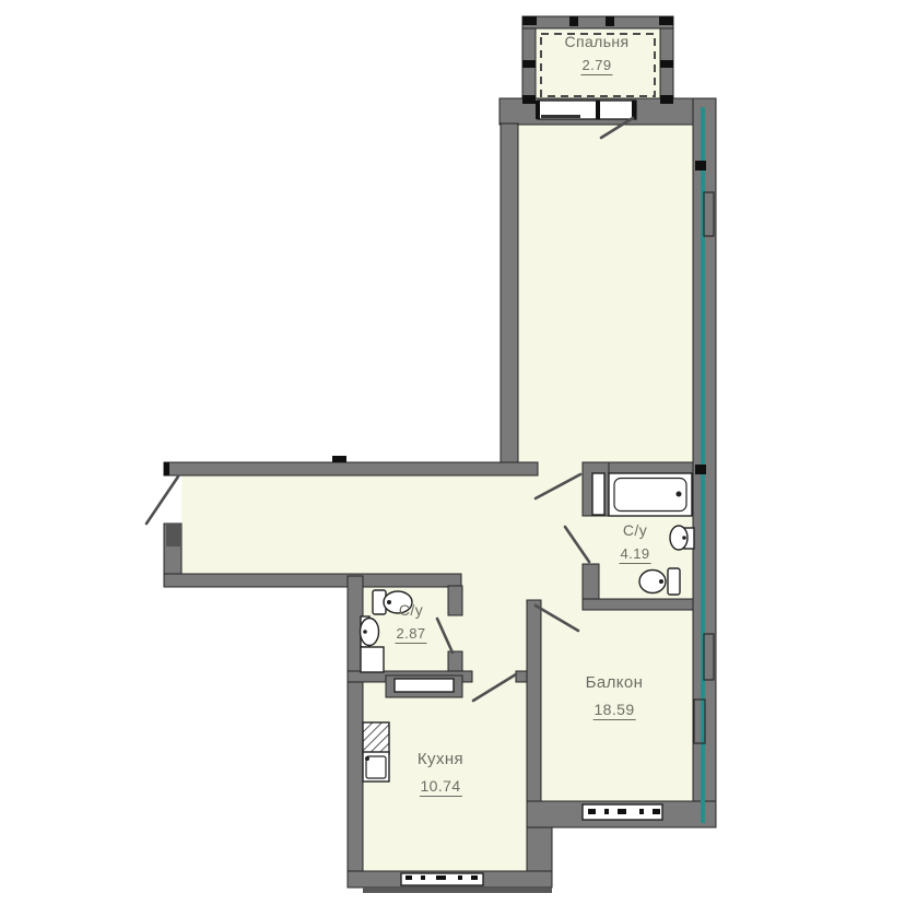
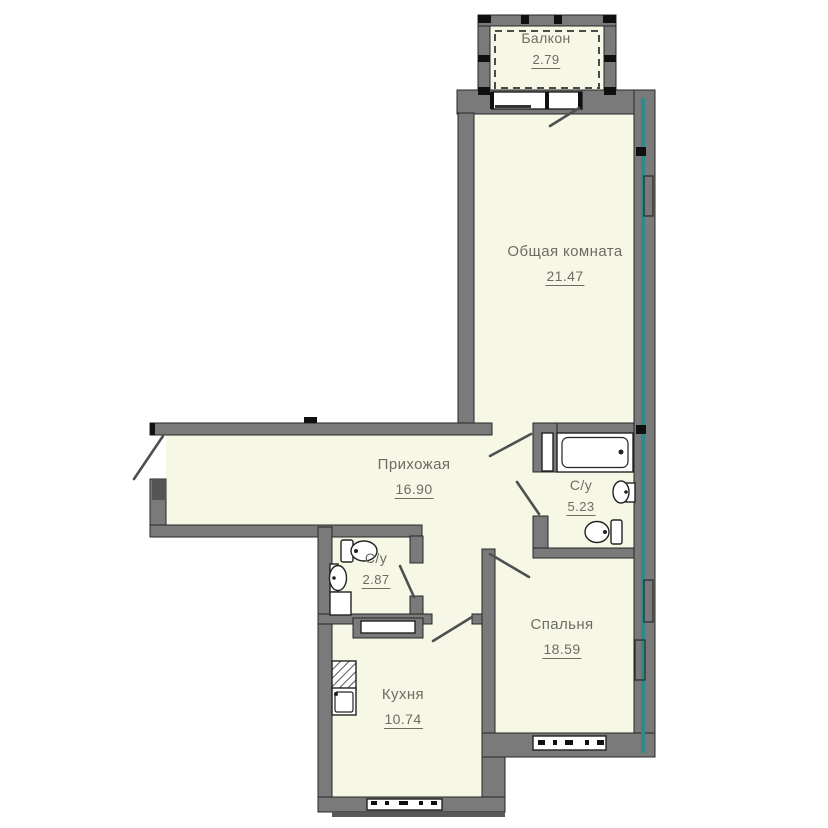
- Спальня
+ Балкон
  2.79
+ Общая комната
+ 21.47
+ Прихожая
+ 16.90
  С/у
- 4.19
+ 5.23
  С/у
  2.87
- Балкон
+ Спальня
  18.59
  Кухня
  10.74
